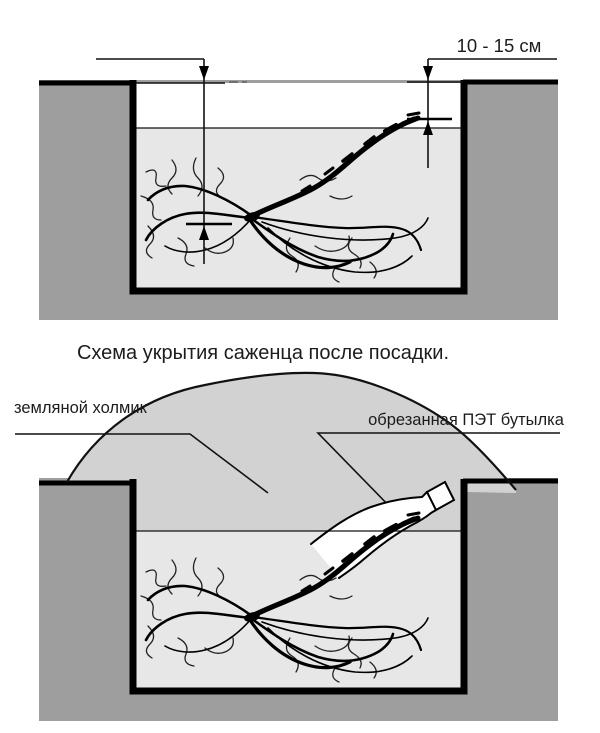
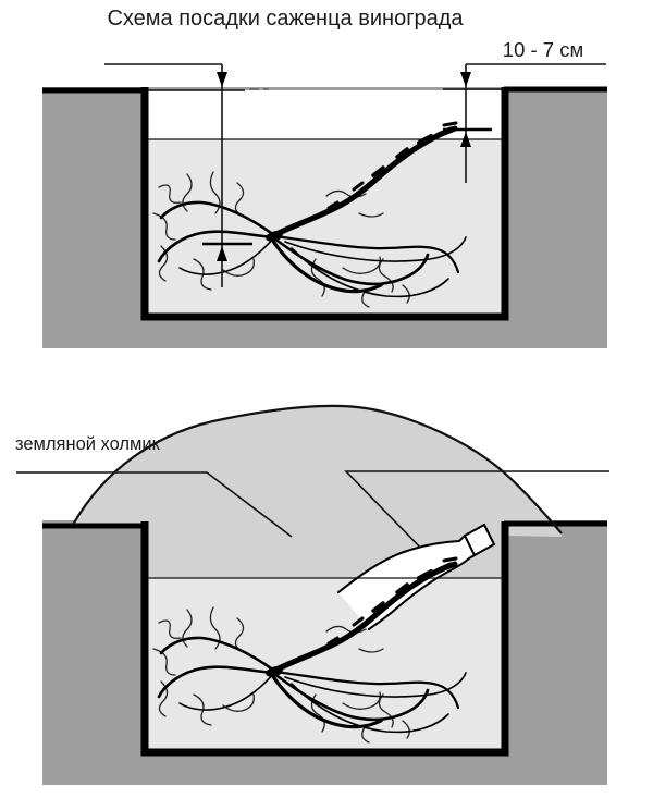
- 10 - 15 см
+ 10 - 7 см
+ Схема посадки саженца винограда
  земляной холмик
- обрезанная ПЭТ бутылка
- Схема укрытия саженца после посадки.
